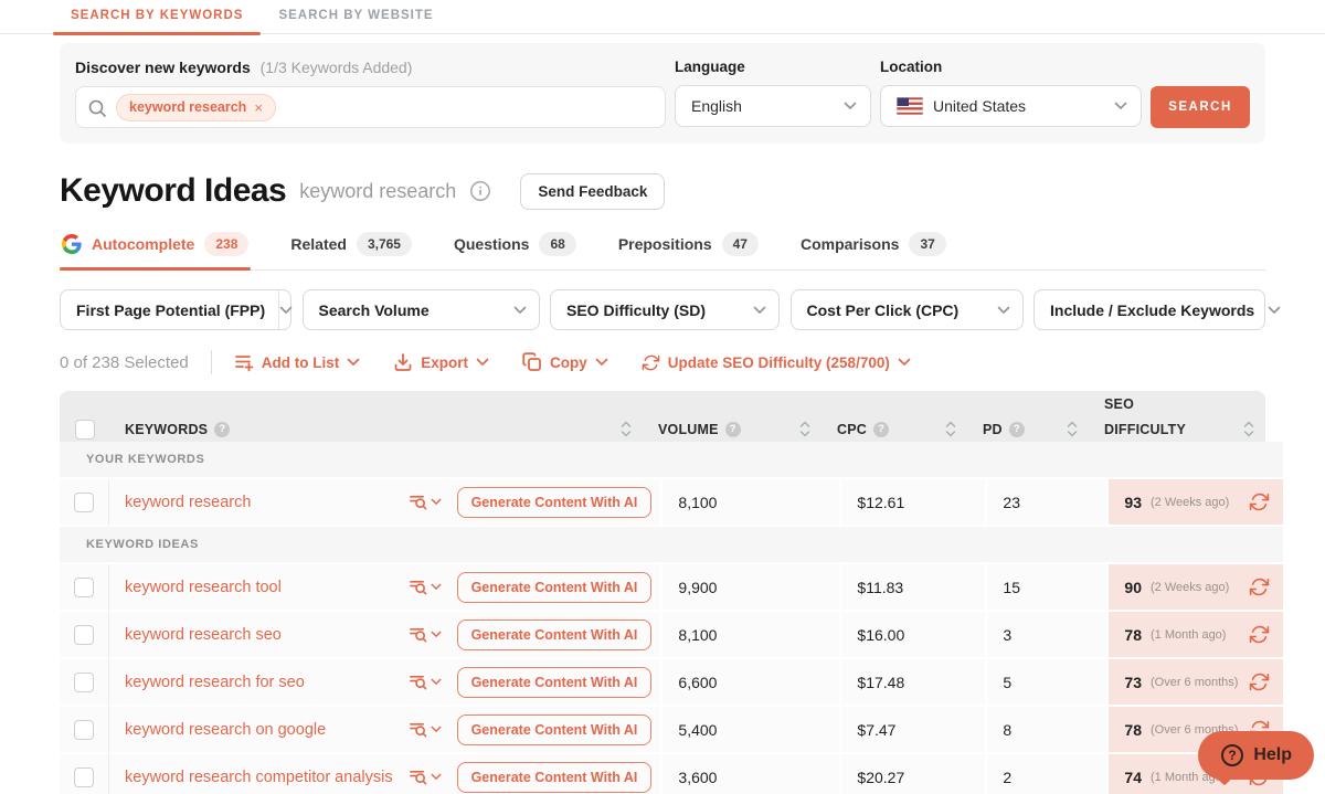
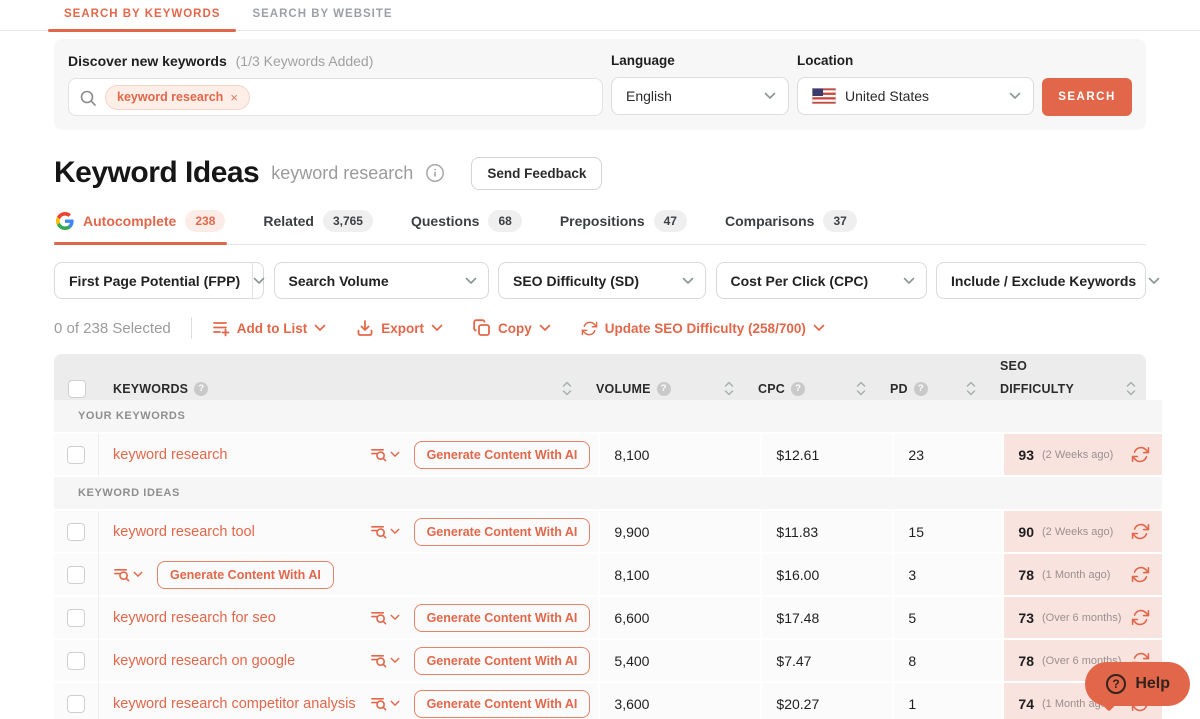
  SEARCH BY KEYWORDS
  SEARCH BY WEBSITE
  Discover new keywords (1/3 Keywords Added)
  keyword research
  ×
  Language
  English
  Location
  United States
  SEARCH
  Keyword Ideas
  keyword research
  Send Feedback
  Autocomplete
  238
  Related
  3,765
  Questions
  68
  Prepositions
  47
  Comparisons
  37
  First Page Potential (FPP)
  Search Volume
  SEO Difficulty (SD)
  Cost Per Click (CPC)
  Include / Exclude Keywords
  0 of 238 Selected
  Add to List
  Export
  Copy
  Update SEO Difficulty (258/700)
  KEYWORDS
  ?
  VOLUME
  ?
  CPC
  ?
  PD
  ?
  SEO DIFFICULTY
  YOUR KEYWORDS
  keyword research
  Generate Content With AI
  8,100
  $12.61
  23
  93
  (2 Weeks ago)
  KEYWORD IDEAS
  keyword research tool
  Generate Content With AI
  9,900
  $11.83
  15
  90
  (2 Weeks ago)
- keyword research seo
  Generate Content With AI
  8,100
  $16.00
  3
  78
  (1 Month ago)
  keyword research for seo
  Generate Content With AI
  6,600
  $17.48
  5
  73
  (Over 6 months)
  keyword research on google
  Generate Content With AI
  5,400
  $7.47
  8
  78
  (Over 6 months)
  keyword research competitor analysis
  Generate Content With AI
  3,600
  $20.27
- 2
+ 1
  74
  (1 Month a
  Help
